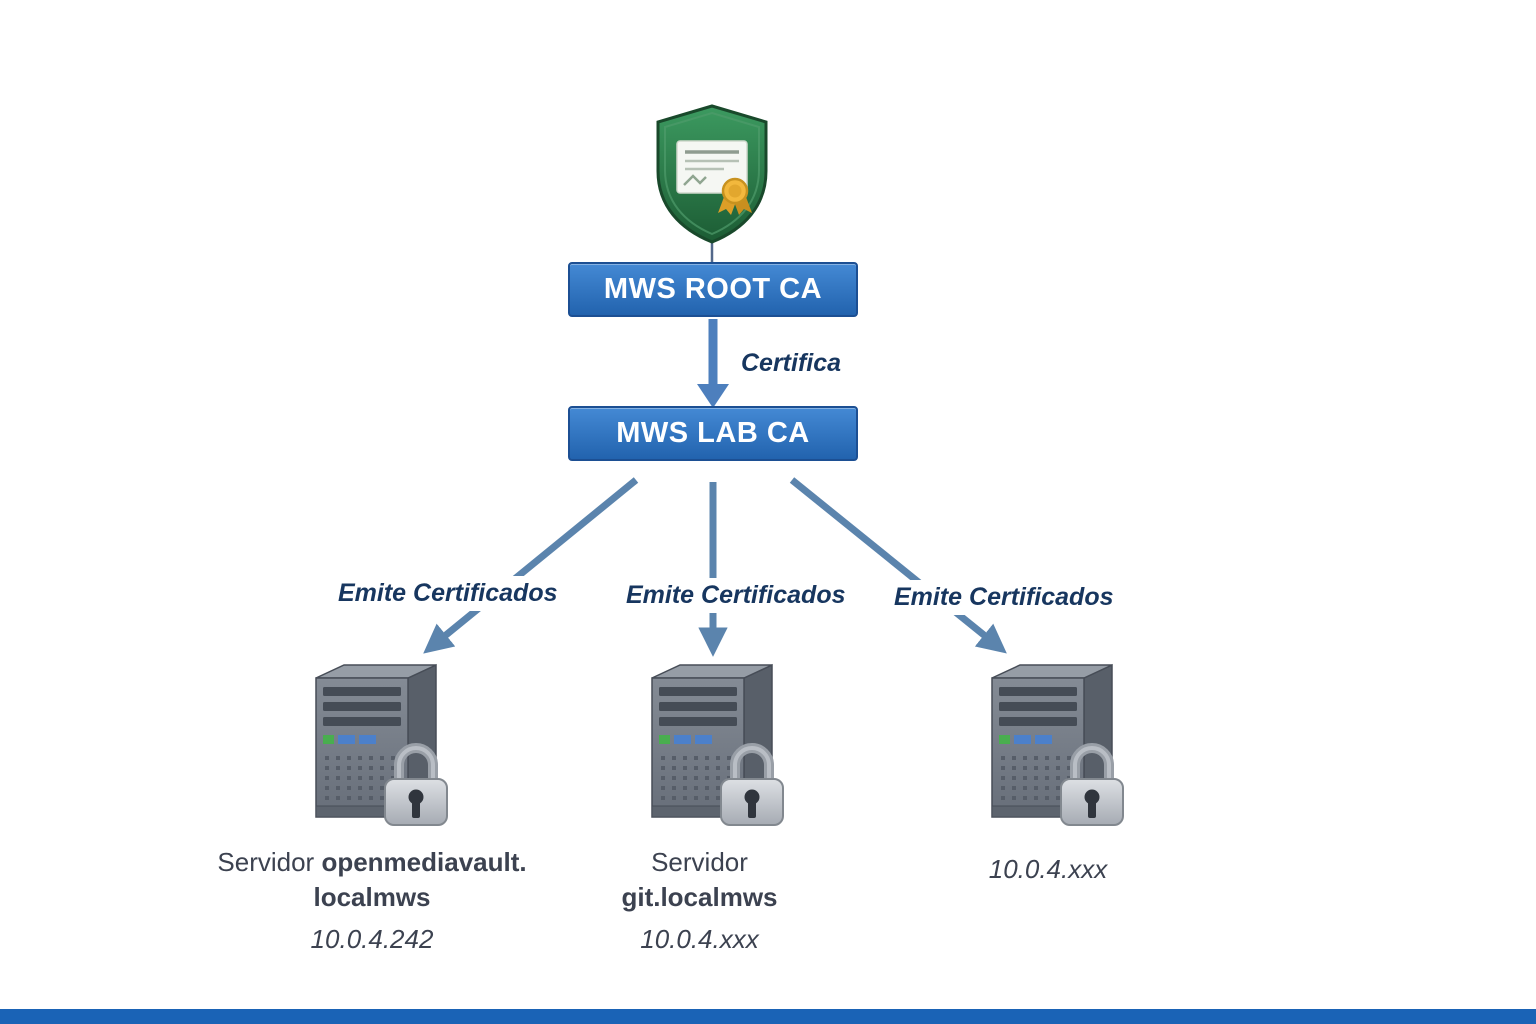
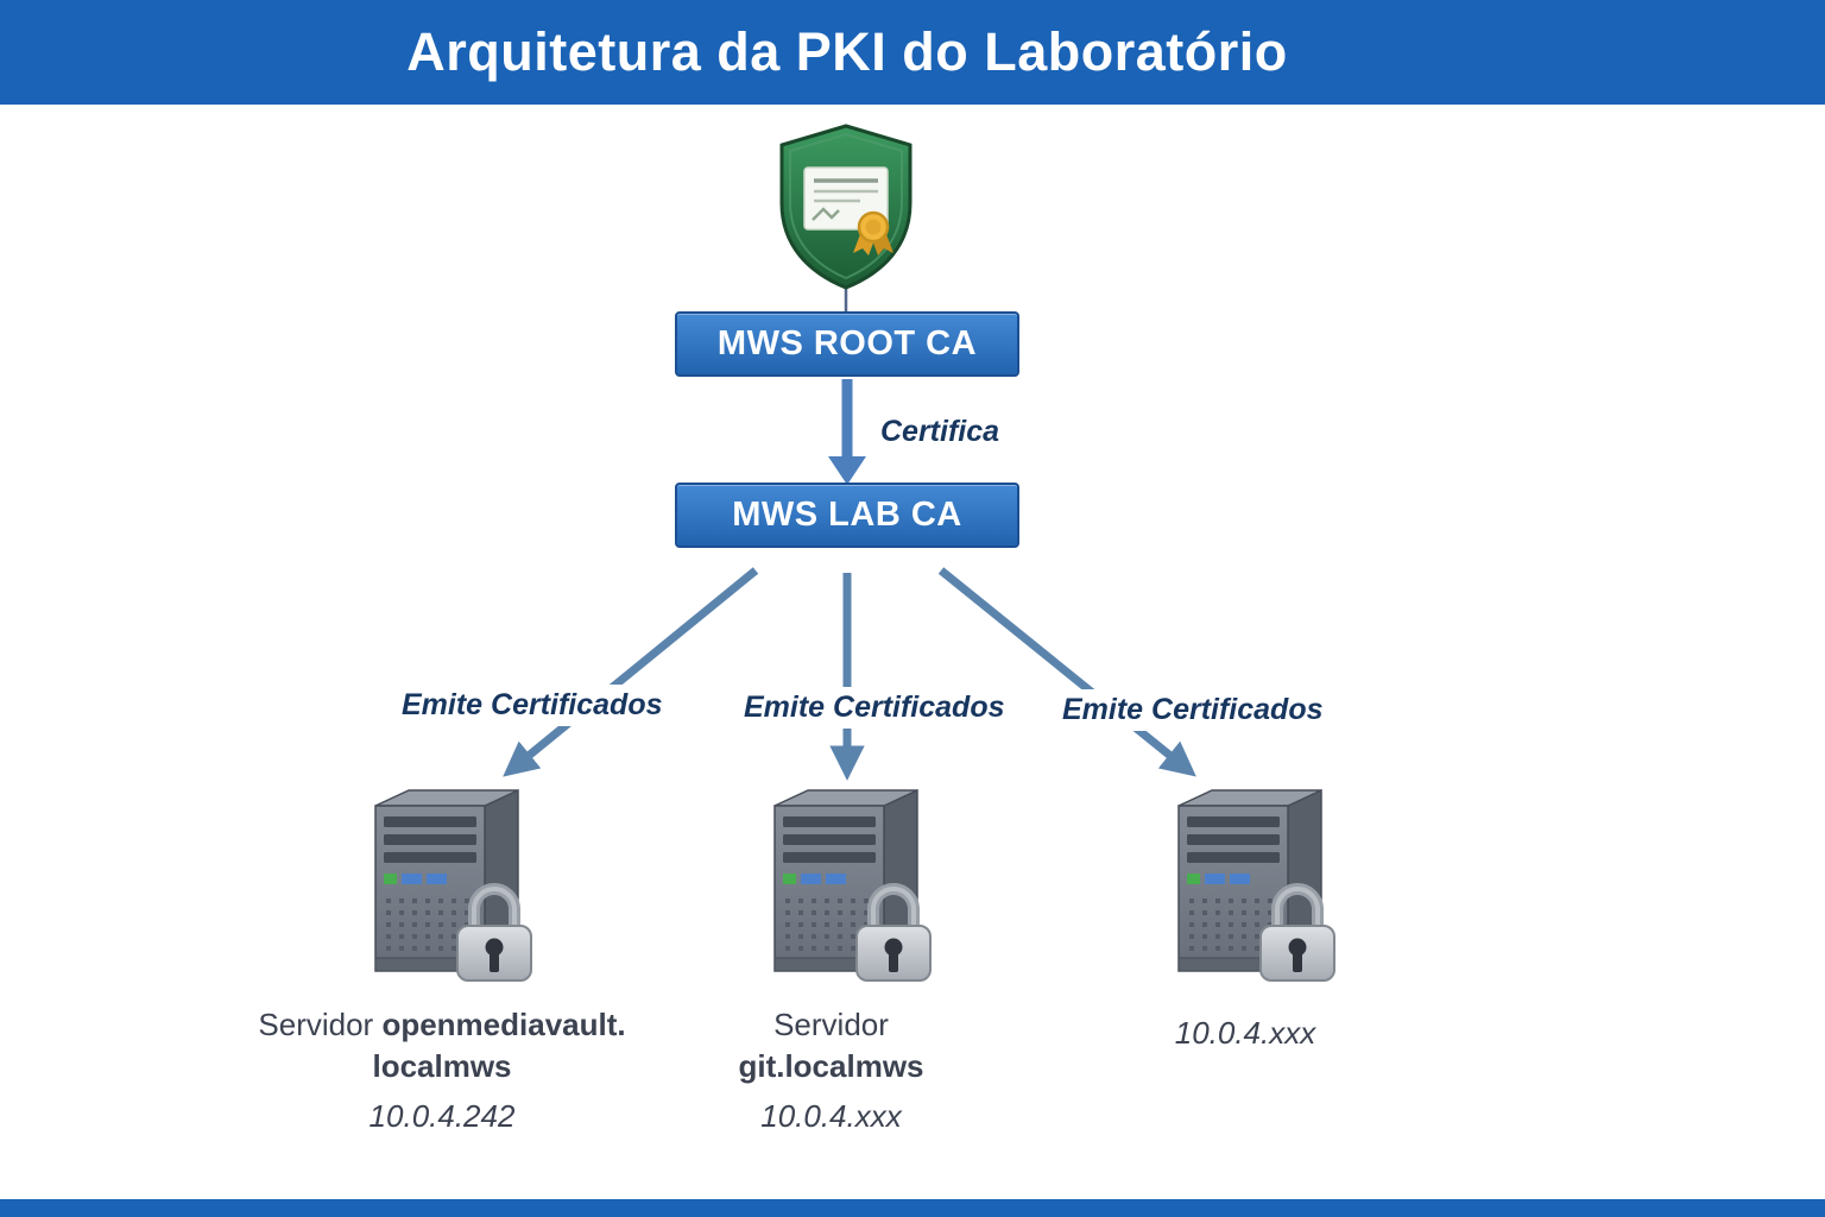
+ Arquitetura da PKI do Laboratório
  MWS ROOT CA
  Certifica
  MWS LAB CA
  Emite Certificados
  Emite Certificados
  Emite Certificados
  Servidor openmediavault.localmws
  10.0.4.242
  Servidor git.localmws
  10.0.4.xxx
  10.0.4.xxx
